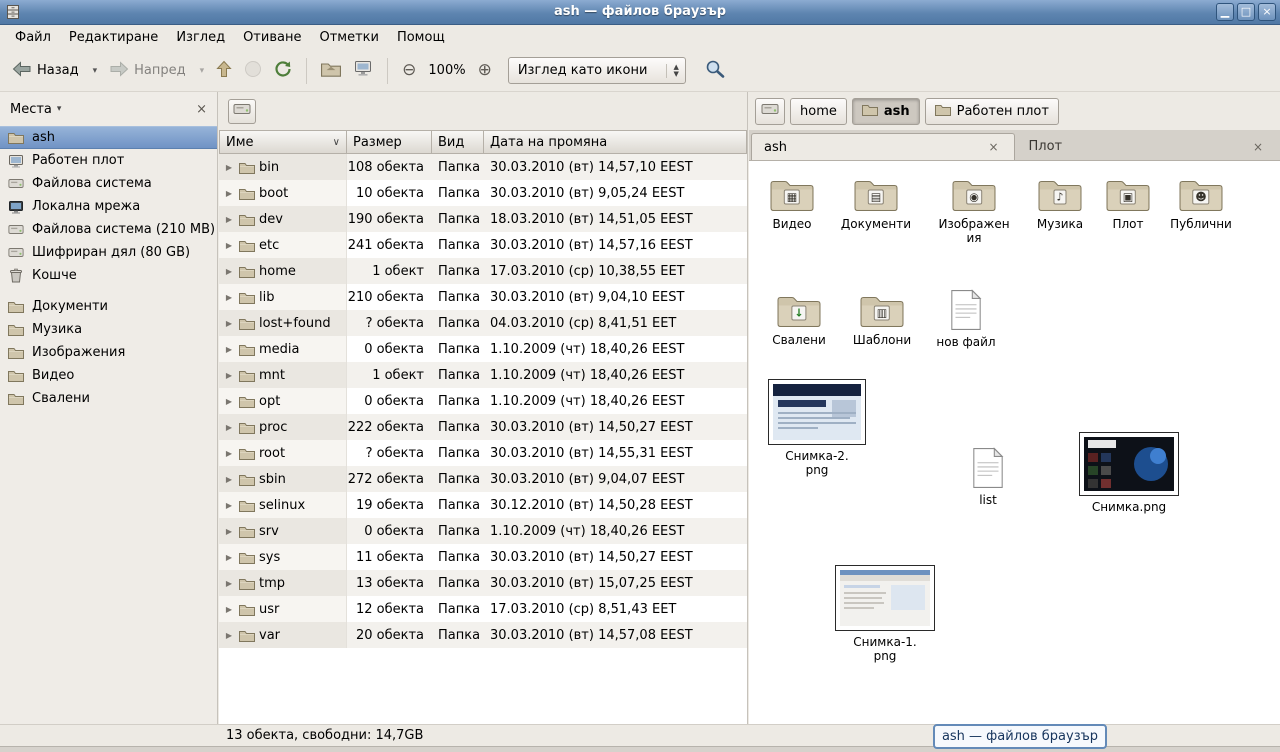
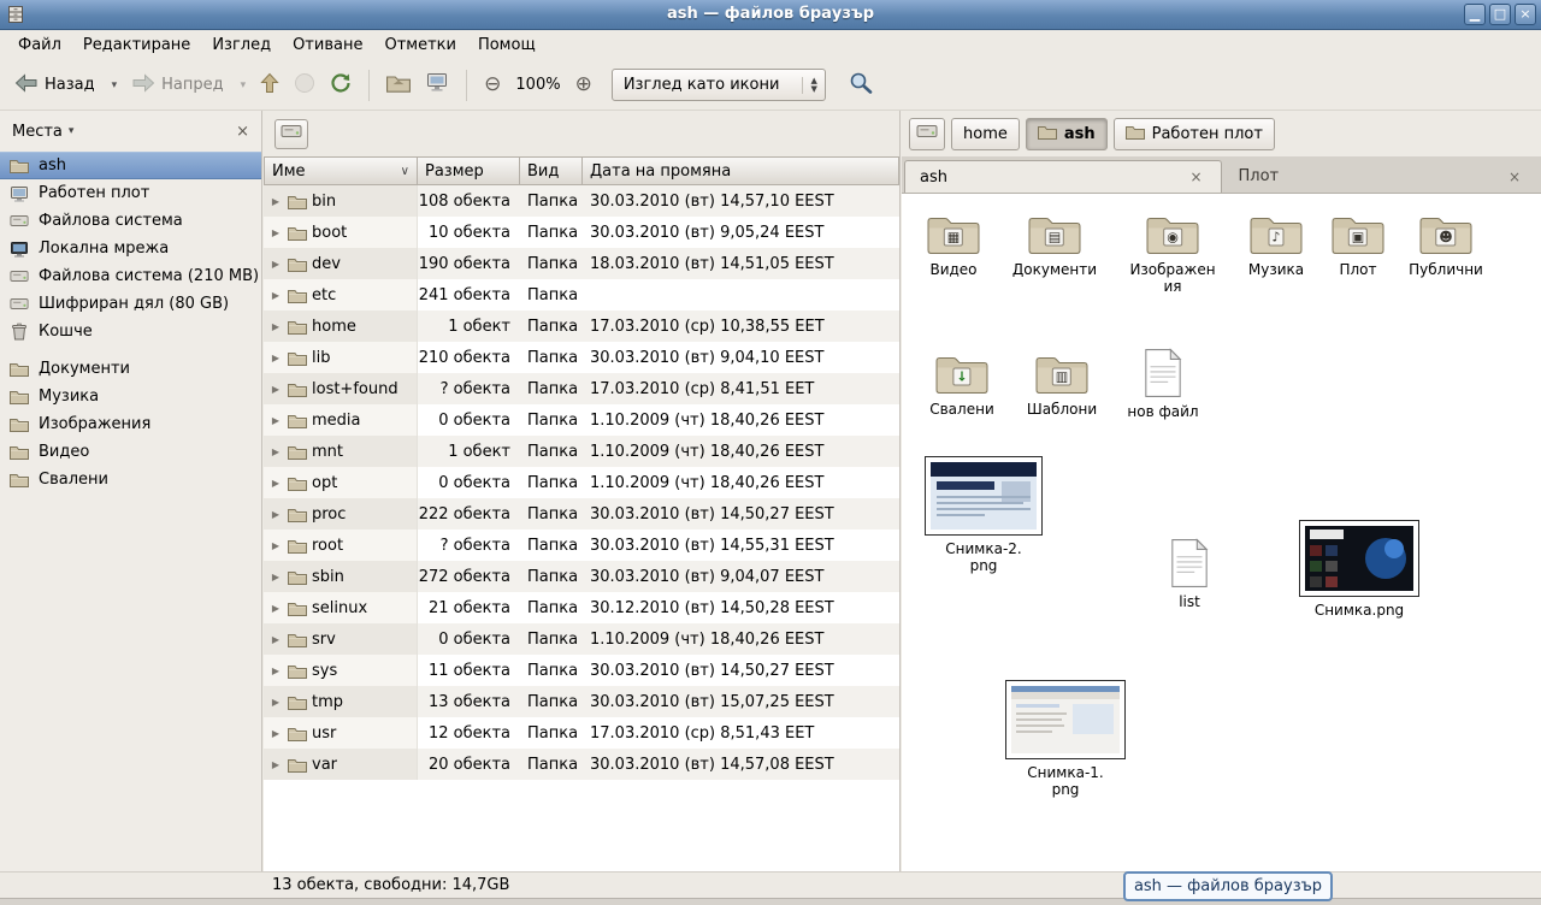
  ash — файлов браузър
  ▁
  □
  ×
  Файл
  Редактиране
  Изглед
  Отиване
  Отметки
  Помощ
  Назад
  ▾
  Напред
  ▾
  ⊖
  100%
  ⊕
  Изглед като икони
  ▲
  ▼
  Места
  ▾
  ×
  ash
  Работен плот
  Файлова система
  Локална мрежа
  Файлова система (210 MB)
  Шифриран дял (80 GB)
  Кошче
  Документи
  Музика
  Изображения
  Видео
  Свалени
  Име
  ∨
  Размер
  Вид
  Дата на промяна
  ▶
  bin
  108 обекта
  Папка
  30.03.2010 (вт) 14,57,10 EEST
  ▶
  boot
  10 обекта
  Папка
  30.03.2010 (вт) 9,05,24 EEST
  ▶
  dev
  190 обекта
  Папка
  18.03.2010 (вт) 14,51,05 EEST
  ▶
  etc
  241 обекта
  Папка
- 30.03.2010 (вт) 14,57,16 EEST
  ▶
  home
  1 обект
  Папка
  17.03.2010 (ср) 10,38,55 EET
  ▶
  lib
  210 обекта
  Папка
  30.03.2010 (вт) 9,04,10 EEST
  ▶
  lost+found
  ? обекта
  Папка
- 04.03.2010 (ср) 8,41,51 EET
+ 17.03.2010 (ср) 8,41,51 EET
  ▶
  media
  0 обекта
  Папка
  1.10.2009 (чт) 18,40,26 EEST
  ▶
  mnt
  1 обект
  Папка
  1.10.2009 (чт) 18,40,26 EEST
  ▶
  opt
  0 обекта
  Папка
  1.10.2009 (чт) 18,40,26 EEST
  ▶
  proc
  222 обекта
  Папка
  30.03.2010 (вт) 14,50,27 EEST
  ▶
  root
  ? обекта
  Папка
  30.03.2010 (вт) 14,55,31 EEST
  ▶
  sbin
  272 обекта
  Папка
  30.03.2010 (вт) 9,04,07 EEST
  ▶
  selinux
- 19 обекта
+ 21 обекта
  Папка
  30.12.2010 (вт) 14,50,28 EEST
  ▶
  srv
  0 обекта
  Папка
  1.10.2009 (чт) 18,40,26 EEST
  ▶
  sys
  11 обекта
  Папка
  30.03.2010 (вт) 14,50,27 EEST
  ▶
  tmp
  13 обекта
  Папка
  30.03.2010 (вт) 15,07,25 EEST
  ▶
  usr
  12 обекта
  Папка
  17.03.2010 (ср) 8,51,43 EET
  ▶
  var
  20 обекта
  Папка
  30.03.2010 (вт) 14,57,08 EEST
  home
  ash
  Работен плот
  ash
  ×
  Плот
  ×
  ▦
  Видео
  ▤
  Документи
  ◉
  Изображения
  ♪
  Музика
  ▣
  Плот
  ☻
  Публични
  ↓
  Свалени
  ▥
  Шаблони
  нов файл
  Снимка-2.png
  list
  Снимка.png
  Снимка-1.png
  13 обекта, свободни: 14,7GB
  ash — файлов браузър
